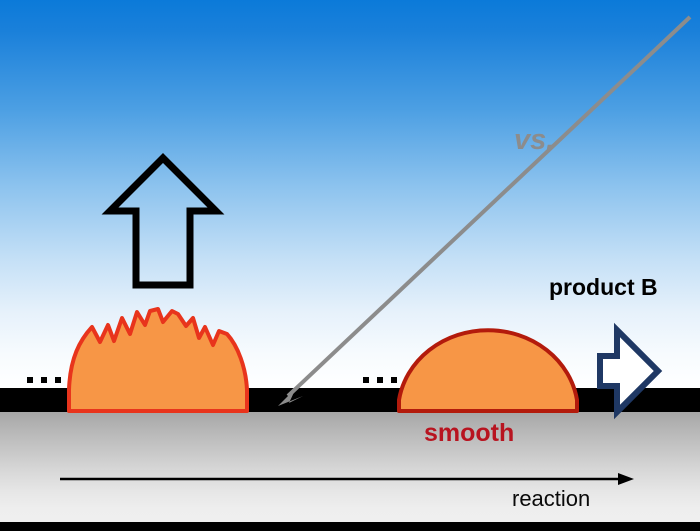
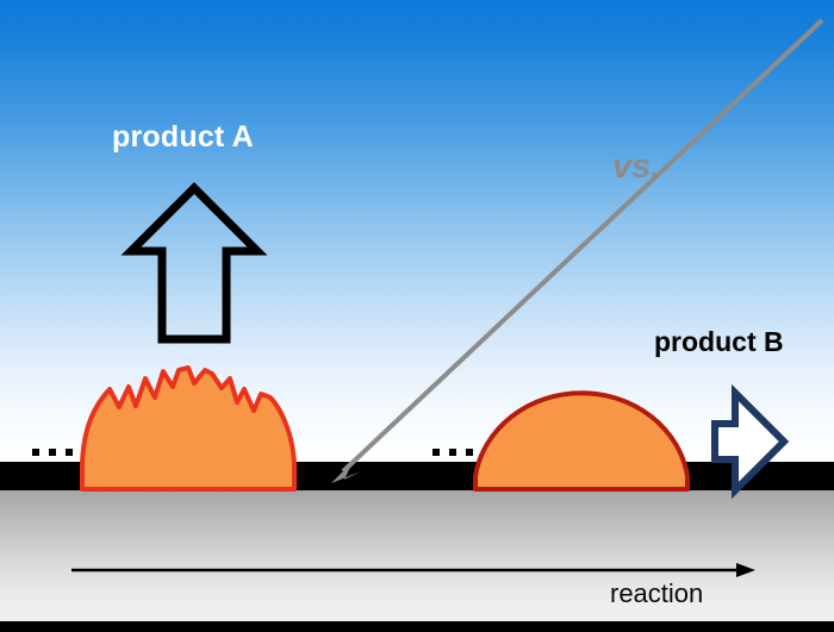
+ product A
  vs.
  product B
- smooth
  reaction
